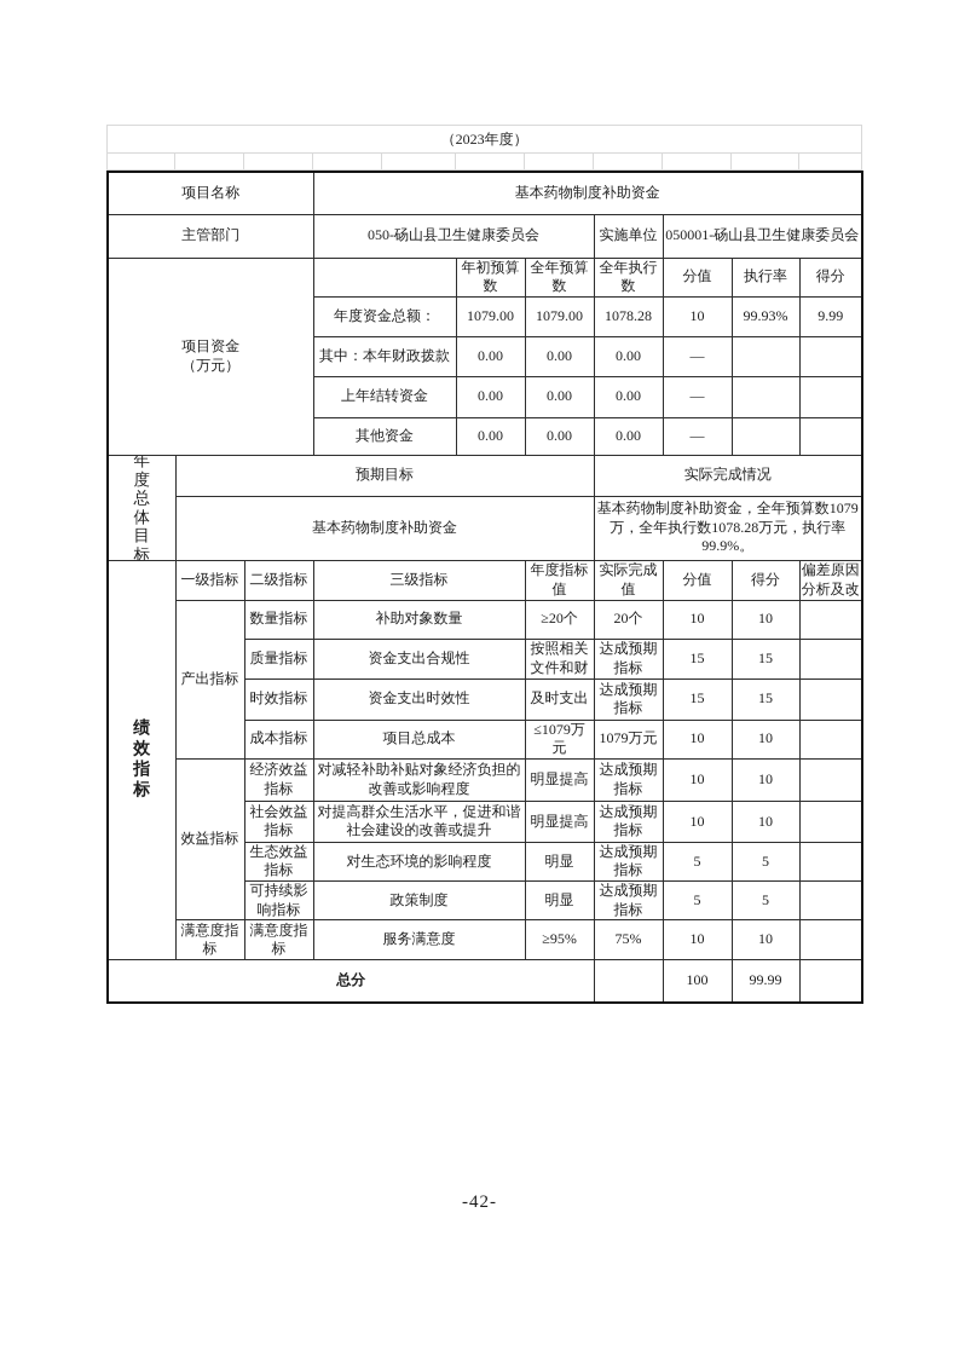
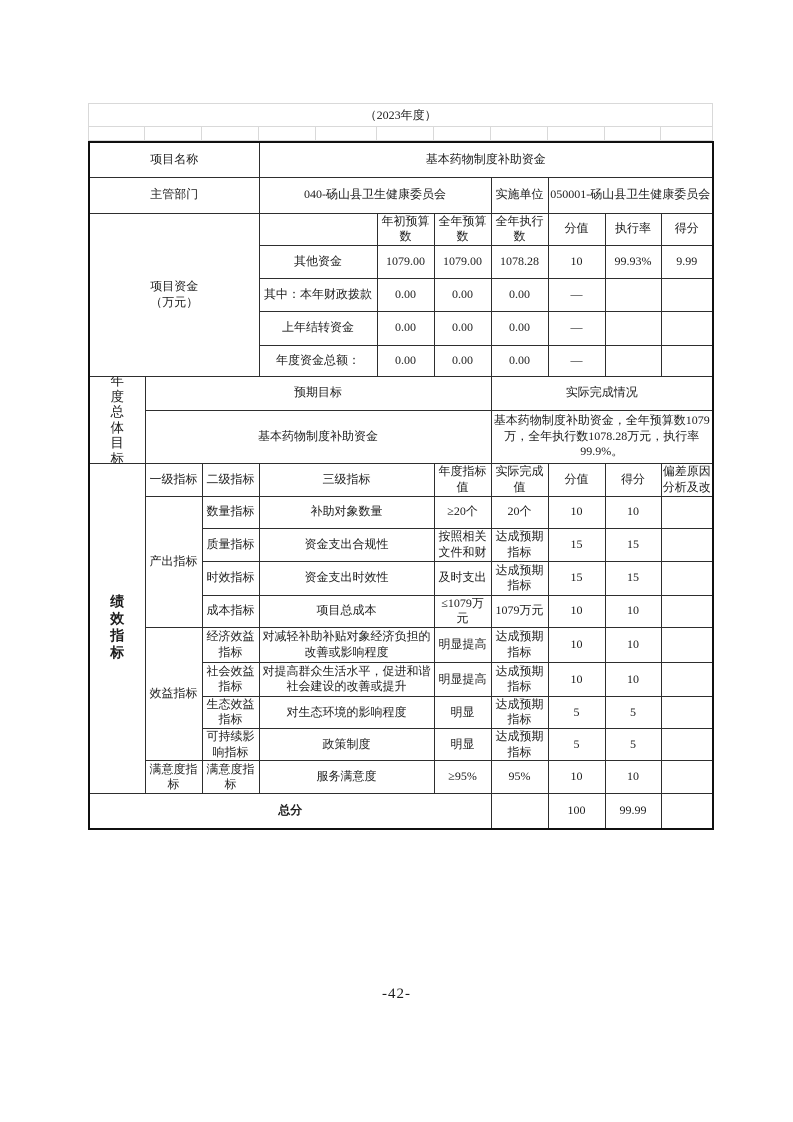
  （2023年度）
  项目名称	基本药物制度补助资金
- 主管部门	050-砀山县卫生健康委员会	实施单位	050001-砀山县卫生健康委员会
+ 主管部门	040-砀山县卫生健康委员会	实施单位	050001-砀山县卫生健康委员会
  项目资金 （万元）		年初预算数	全年预算数	全年执行数	分值	执行率	得分
- 年度资金总额：	1079.00	1079.00	1078.28	10	99.93%	9.99
+ 其他资金	1079.00	1079.00	1078.28	10	99.93%	9.99
  其中：本年财政拨款	0.00	0.00	0.00	—
  上年结转资金	0.00	0.00	0.00	—
- 其他资金	0.00	0.00	0.00	—
+ 年度资金总额：	0.00	0.00	0.00	—
  年度总体目标	预期目标	实际完成情况
  基本药物制度补助资金	基本药物制度补助资金，全年预算数1079万，全年执行数1078.28万元，执行率99.9%。
  绩效指标	一级指标	二级指标	三级指标	年度指标值	实际完成值	分值	得分	偏差原因分析及改
  产出指标	数量指标	补助对象数量	≥20个	20个	10	10
  质量指标	资金支出合规性	按照相关文件和财	达成预期指标	15	15
  时效指标	资金支出时效性	及时支出	达成预期指标	15	15
  成本指标	项目总成本	≤1079万元	1079万元	10	10
  效益指标	经济效益指标	对减轻补助补贴对象经济负担的改善或影响程度	明显提高	达成预期指标	10	10
  社会效益指标	对提高群众生活水平，促进和谐社会建设的改善或提升	明显提高	达成预期指标	10	10
  生态效益指标	对生态环境的影响程度	明显	达成预期指标	5	5
  可持续影响指标	政策制度	明显	达成预期指标	5	5
- 满意度指标	满意度指标	服务满意度	≥95%	75%	10	10
+ 满意度指标	满意度指标	服务满意度	≥95%	95%	10	10
  总分		100	99.99
  -42-
